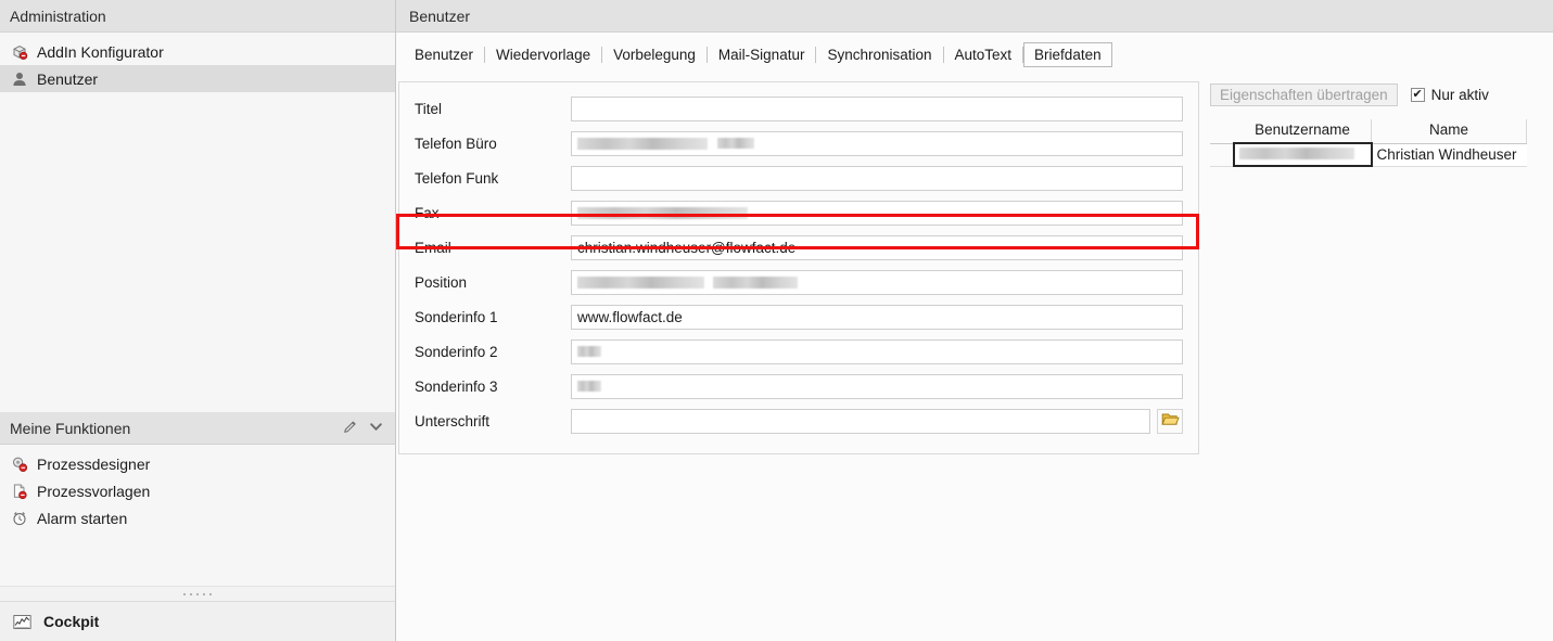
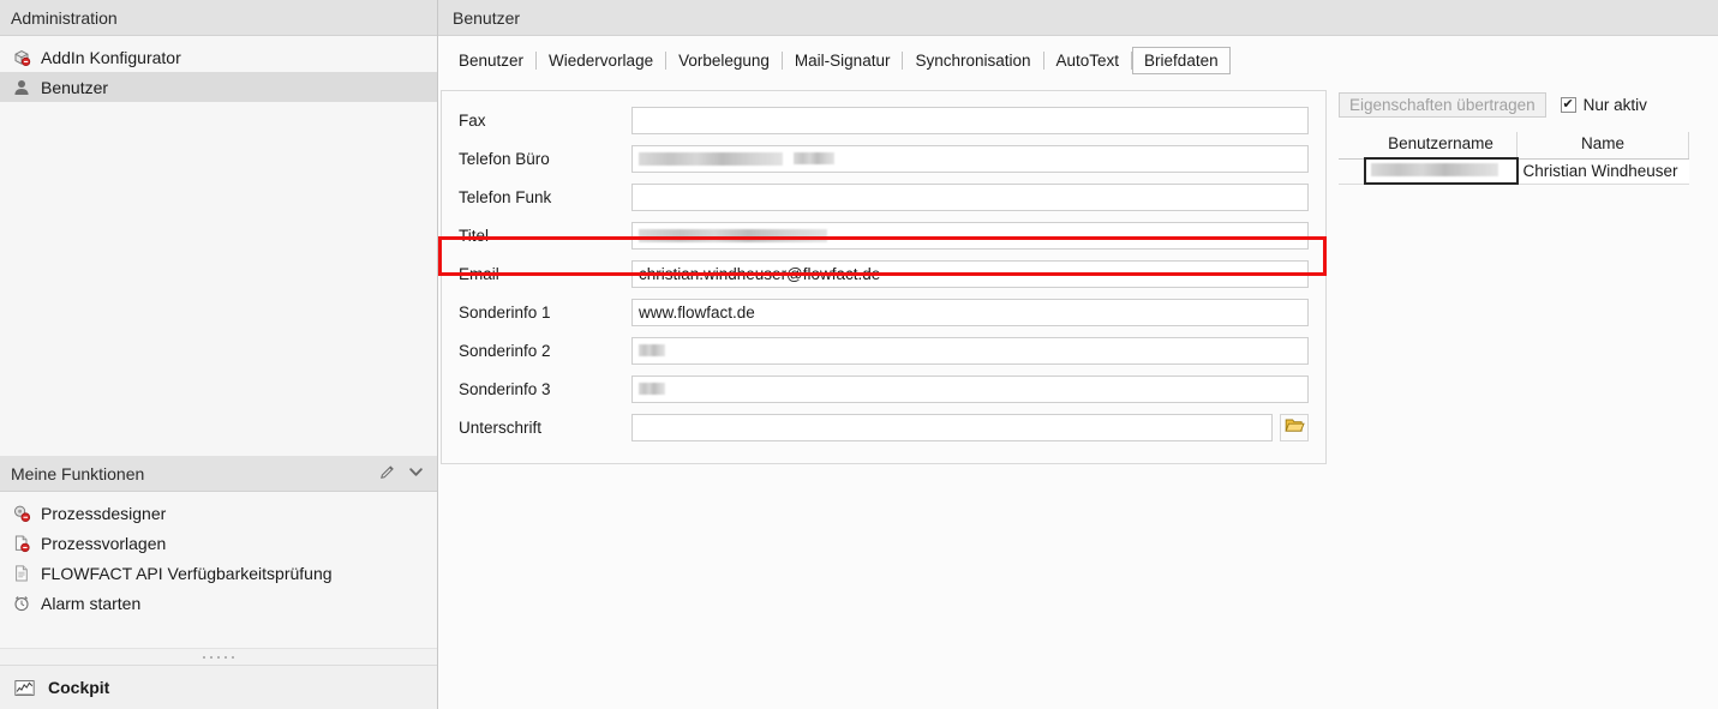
  Administration
  AddIn Konfigurator
  Benutzer
  Meine Funktionen
  Prozessdesigner
  Prozessvorlagen
+ FLOWFACT API Verfügbarkeitsprüfung
  Alarm starten
  Cockpit
  Benutzer
  Benutzer
  Wiedervorlage
  Vorbelegung
  Mail-Signatur
  Synchronisation
  AutoText
  Briefdaten
- Titel
+ Fax
  Telefon Büro
  Telefon Funk
- Fax
+ Titel
  Email
  christian.windheuser@flowfact.de
- Position
  Sonderinfo 1
  www.flowfact.de
  Sonderinfo 2
  Sonderinfo 3
  Unterschrift
  Eigenschaften übertragen
  ✔
  Nur aktiv
  	Benutzername	Name
  		Christian Windheuser
